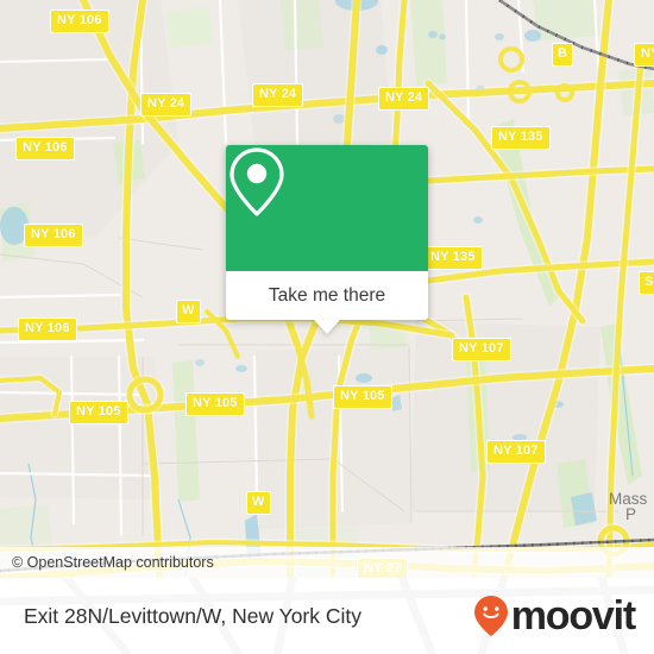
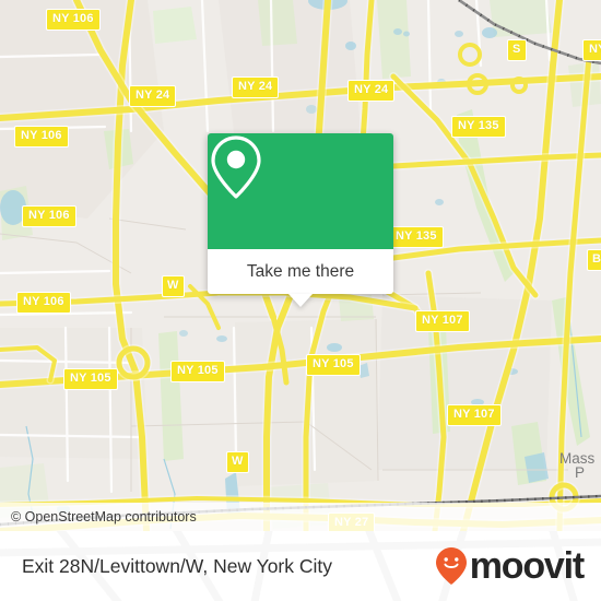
  NY 106
  NY 24
  NY 24
  NY 24
- B
+ S
  NY 135
  NY 106
  NY 106
  NY 135
- S
+ B
  W
  NY 106
  NY 107
  NY 105
  NY 105
  NY 105
  NY 107
  W
  NY 27
  Mass
  P
  © OpenStreetMap contributors
  Take me there
  Exit 28N/Levittown/W, New York City
  moovit
